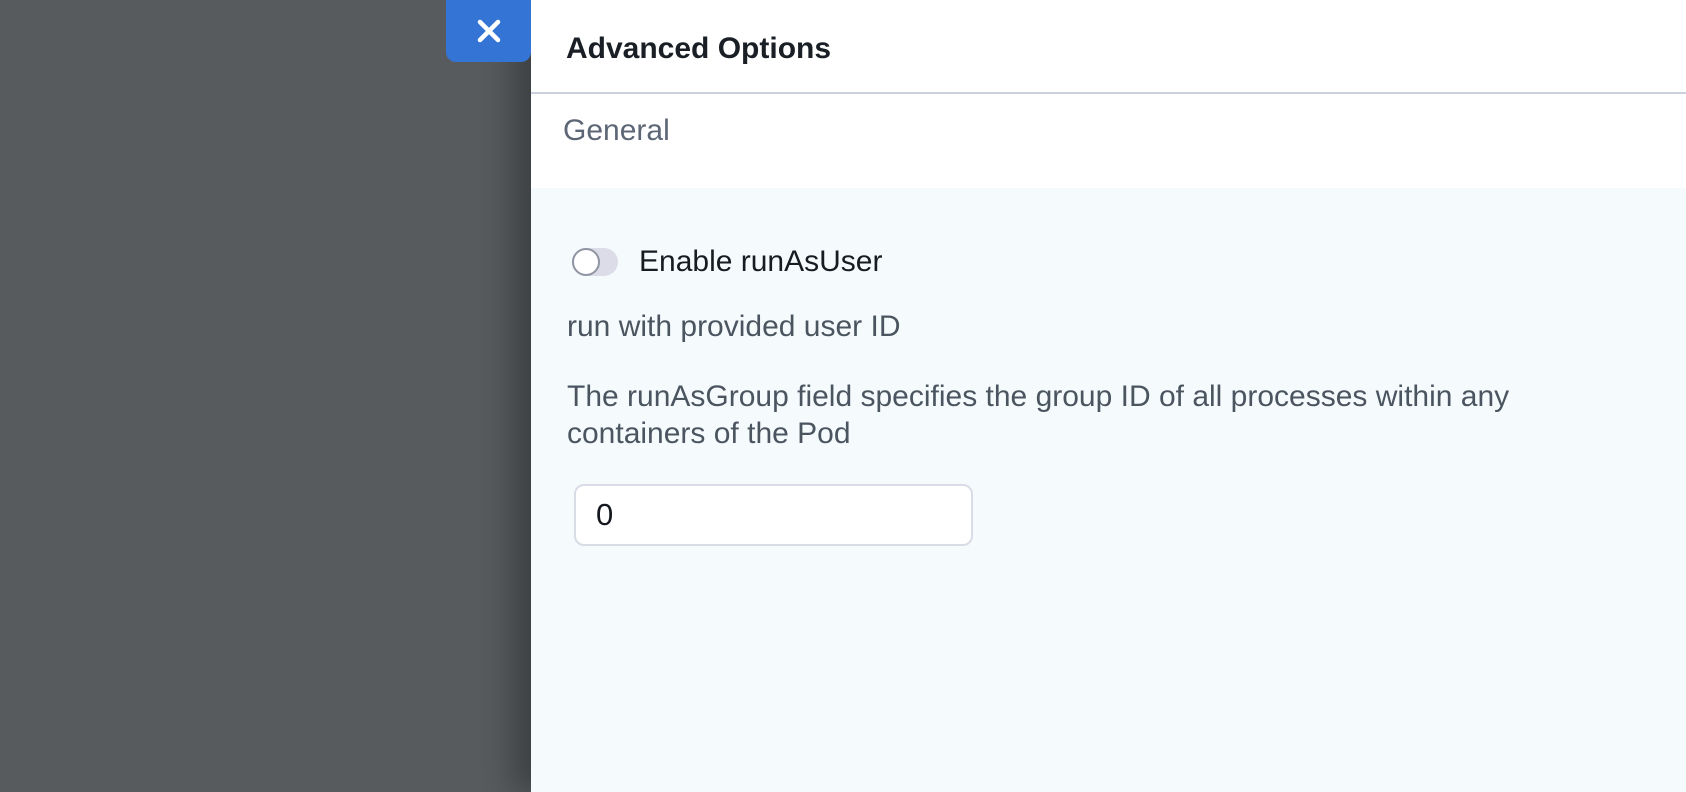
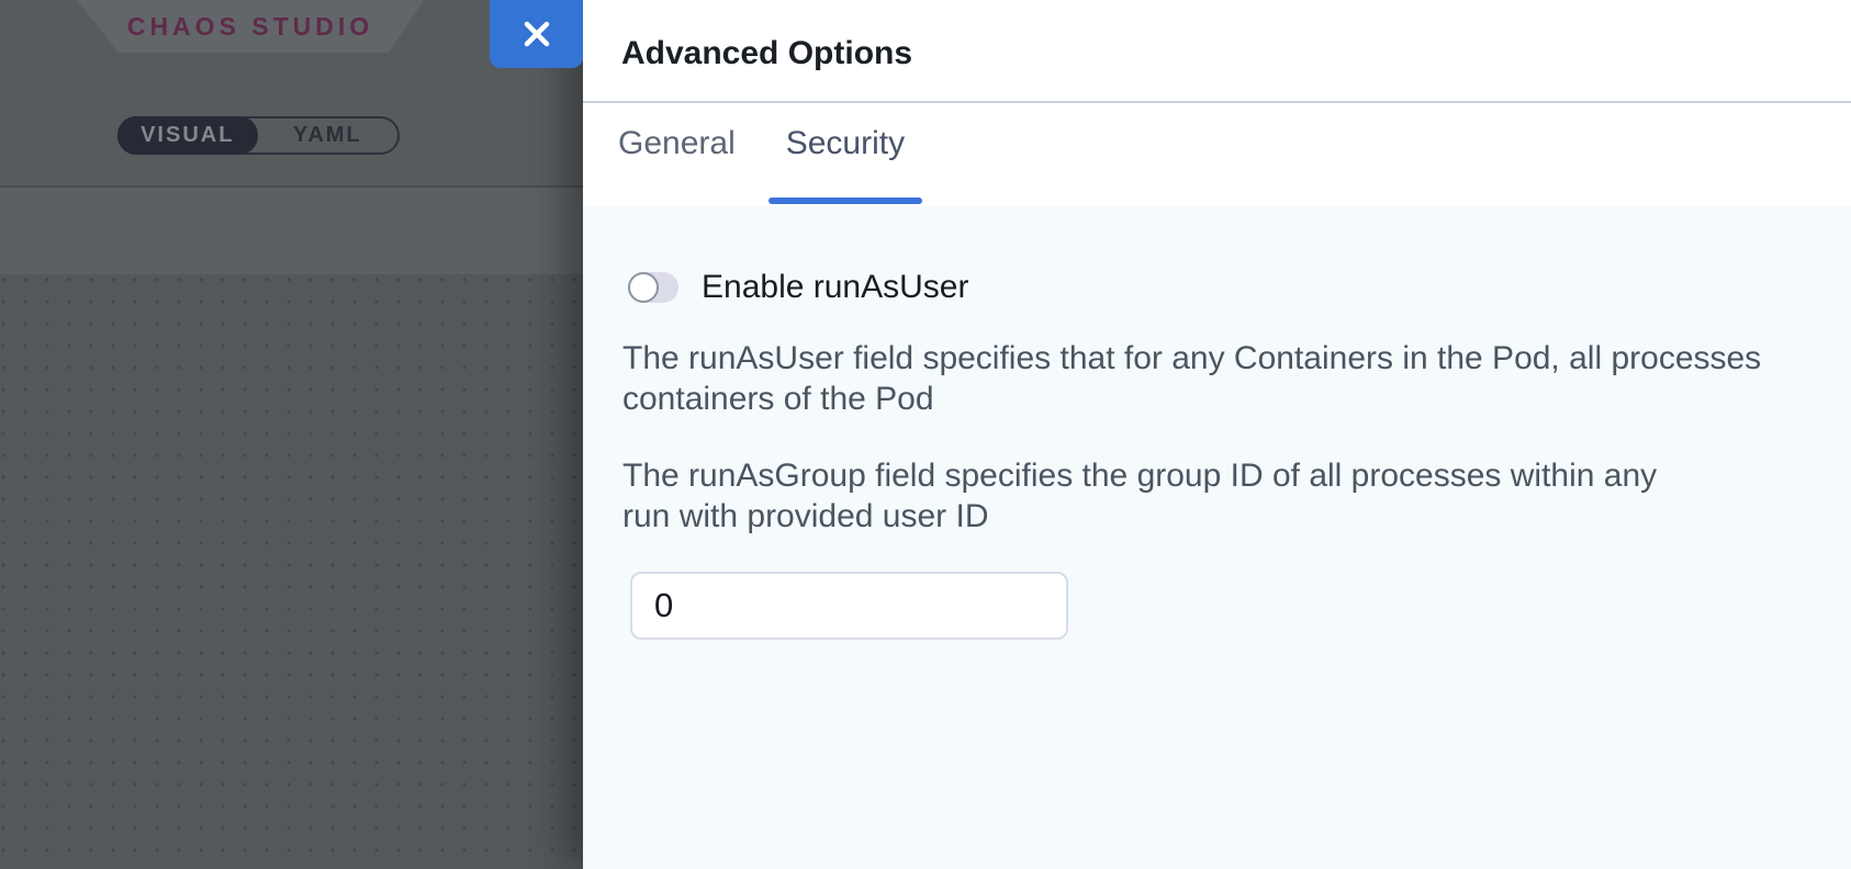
+ CHAOS STUDIO
+ VISUAL
+ YAML
  Advanced Options
  General
+ Security
  Enable runAsUser
+ The runAsUser field specifies that for any Containers in the Pod, all processes
- run with provided user ID
+ containers of the Pod
  The runAsGroup field specifies the group ID of all processes within any
- containers of the Pod
+ run with provided user ID
  0
